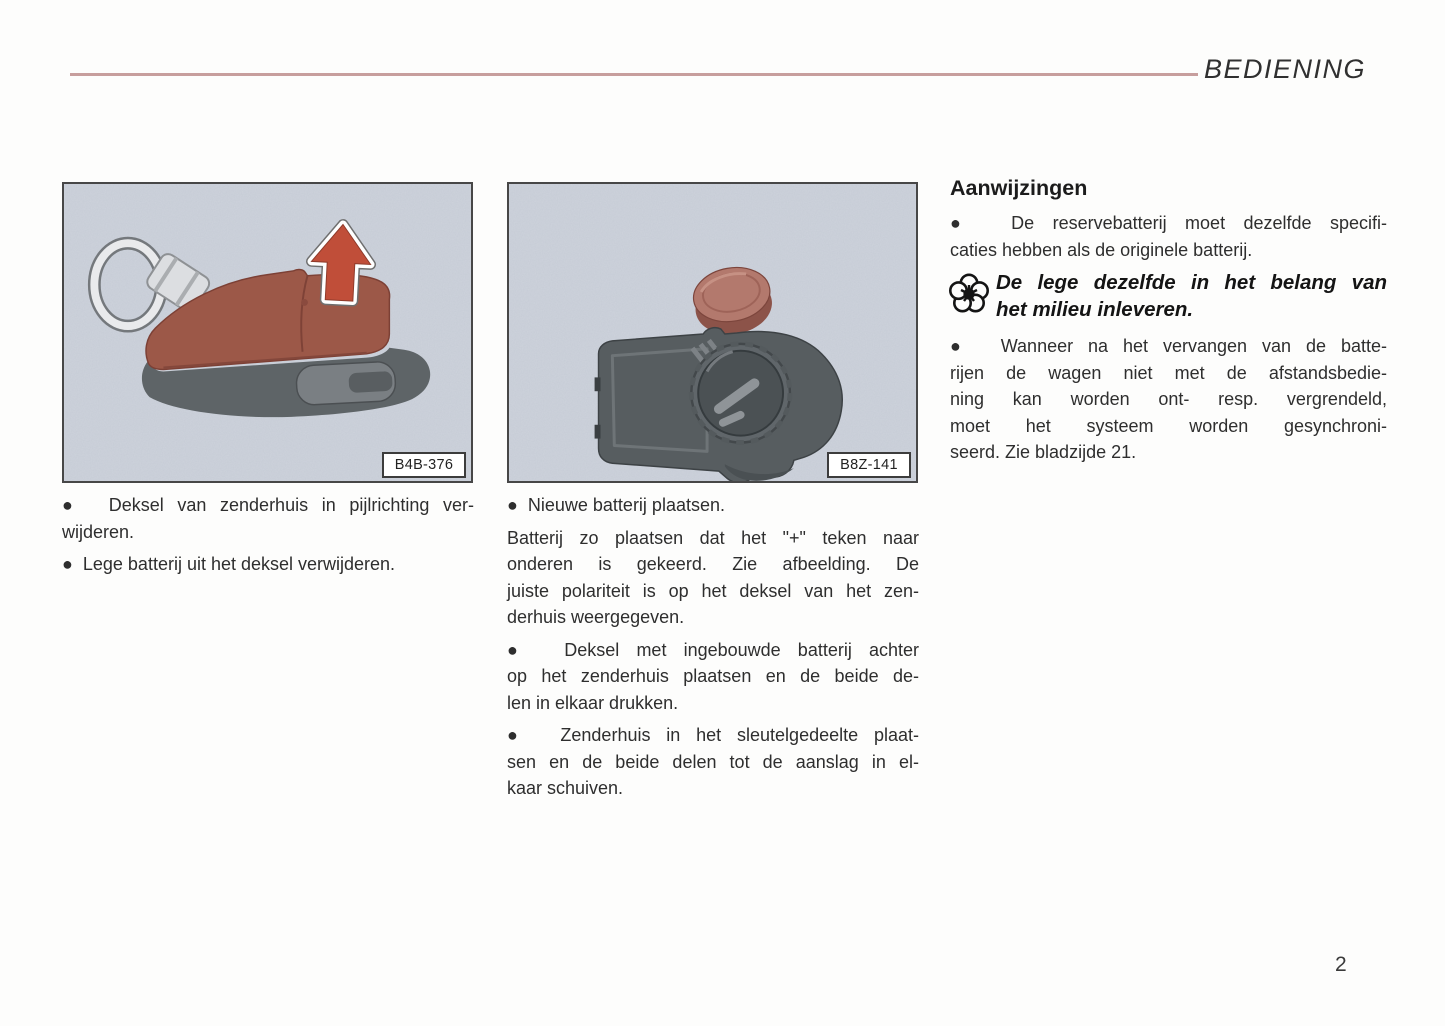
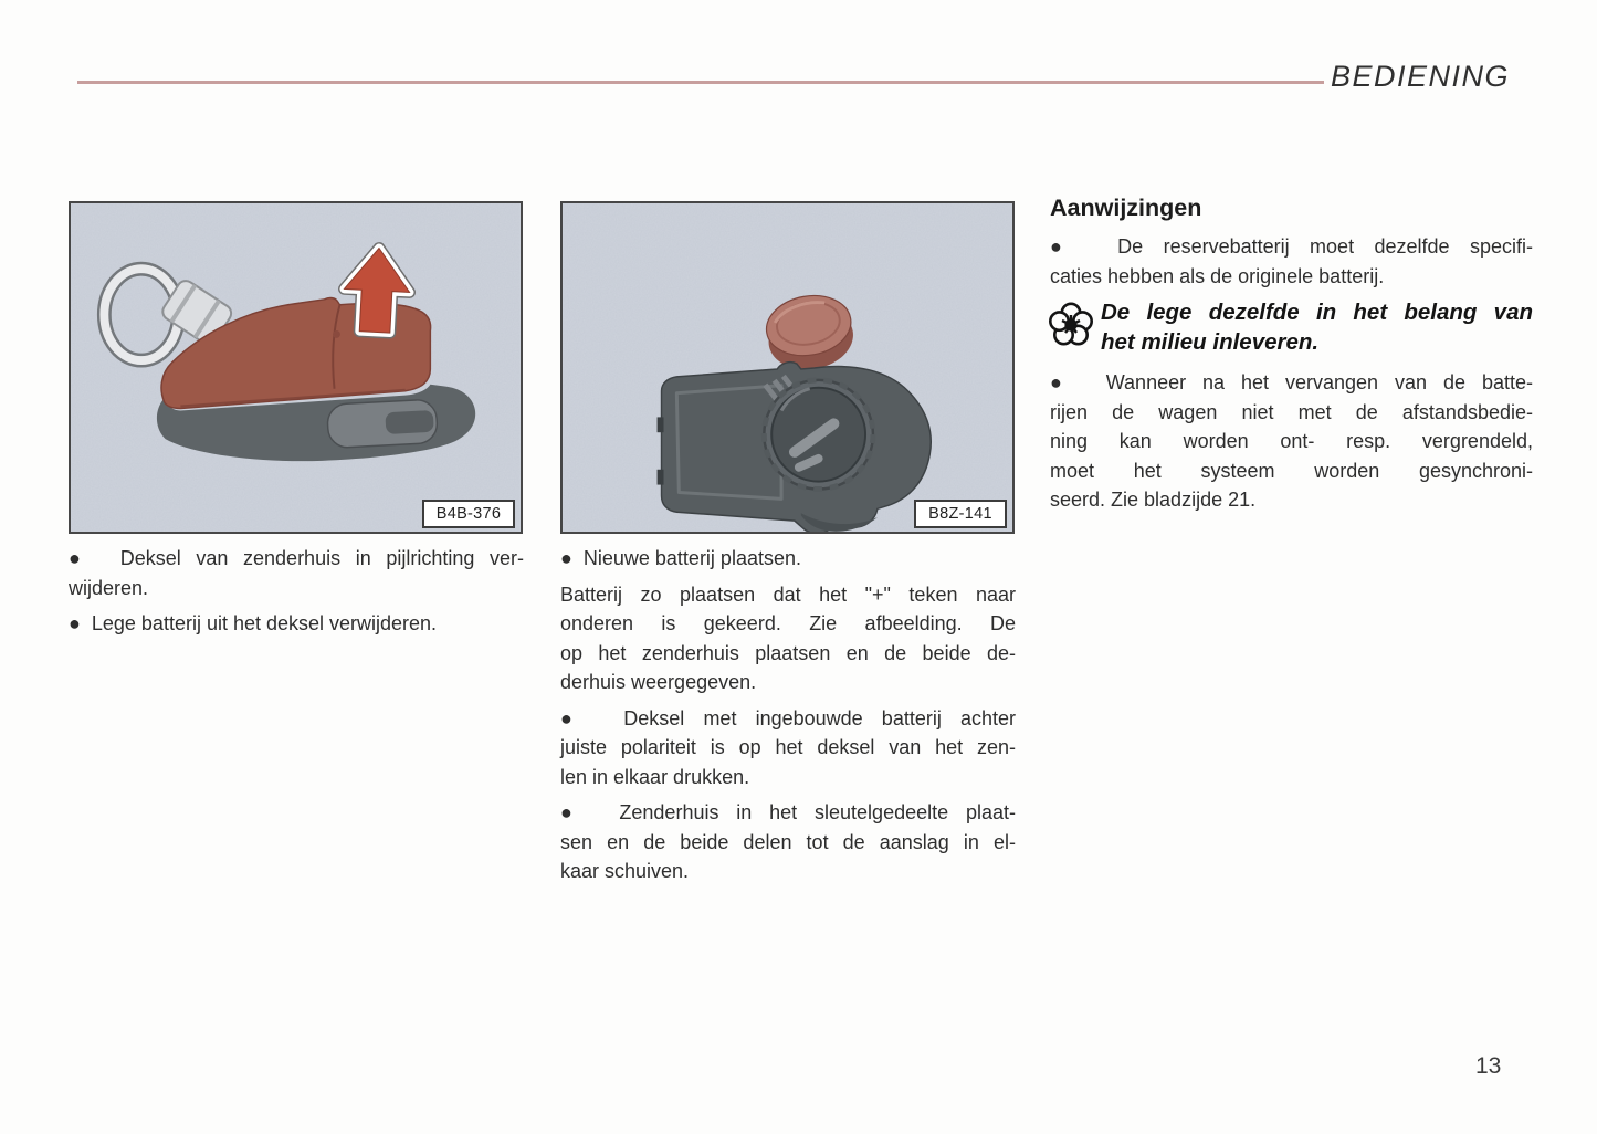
  BEDIENING
  B4B-376
  B8Z-141
  ● Deksel van zenderhuis in pijlrichting ver-
  wijderen.
  ● Lege batterij uit het deksel verwijderen.
  ● Nieuwe batterij plaatsen.
  Batterij zo plaatsen dat het "+" teken naar
  onderen is gekeerd. Zie afbeelding. De
- juiste polariteit is op het deksel van het zen-
+ op het zenderhuis plaatsen en de beide de-
  derhuis weergegeven.
  ● Deksel met ingebouwde batterij achter
- op het zenderhuis plaatsen en de beide de-
+ juiste polariteit is op het deksel van het zen-
  len in elkaar drukken.
  ● Zenderhuis in het sleutelgedeelte plaat-
  sen en de beide delen tot de aanslag in el-
  kaar schuiven.
  Aanwijzingen
  ● De reservebatterij moet dezelfde specifi-
  caties hebben als de originele batterij.
  De lege dezelfde in het belang van
  het milieu inleveren.
  ● Wanneer na het vervangen van de batte-
  rijen de wagen niet met de afstandsbedie-
  ning kan worden ont- resp. vergrendeld,
  moet het systeem worden gesynchroni-
  seerd. Zie bladzijde 21.
- 2
+ 13
